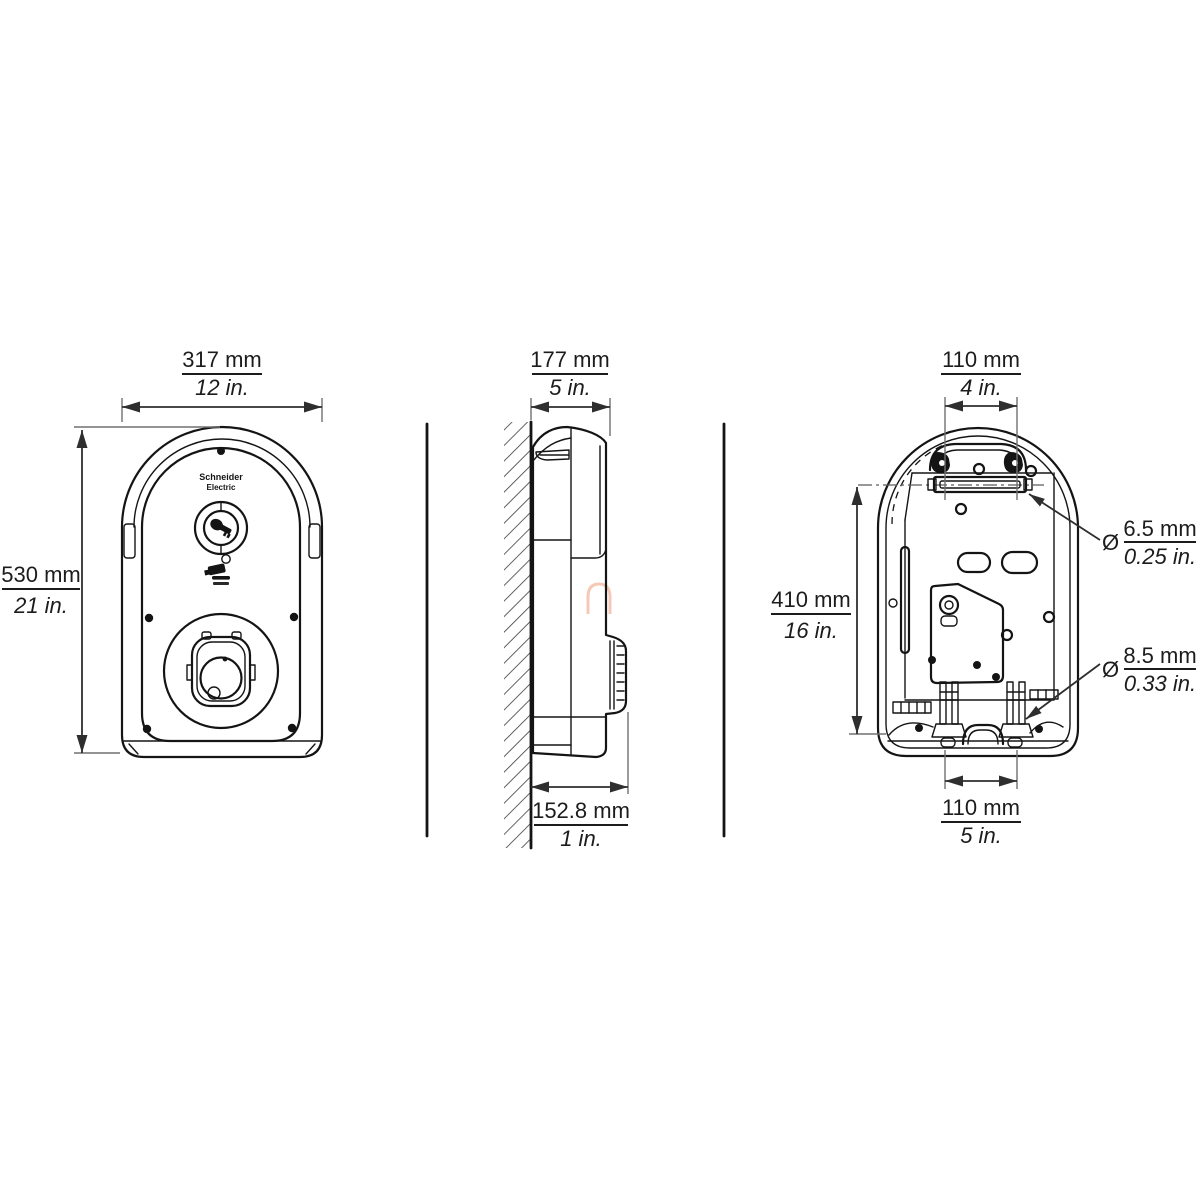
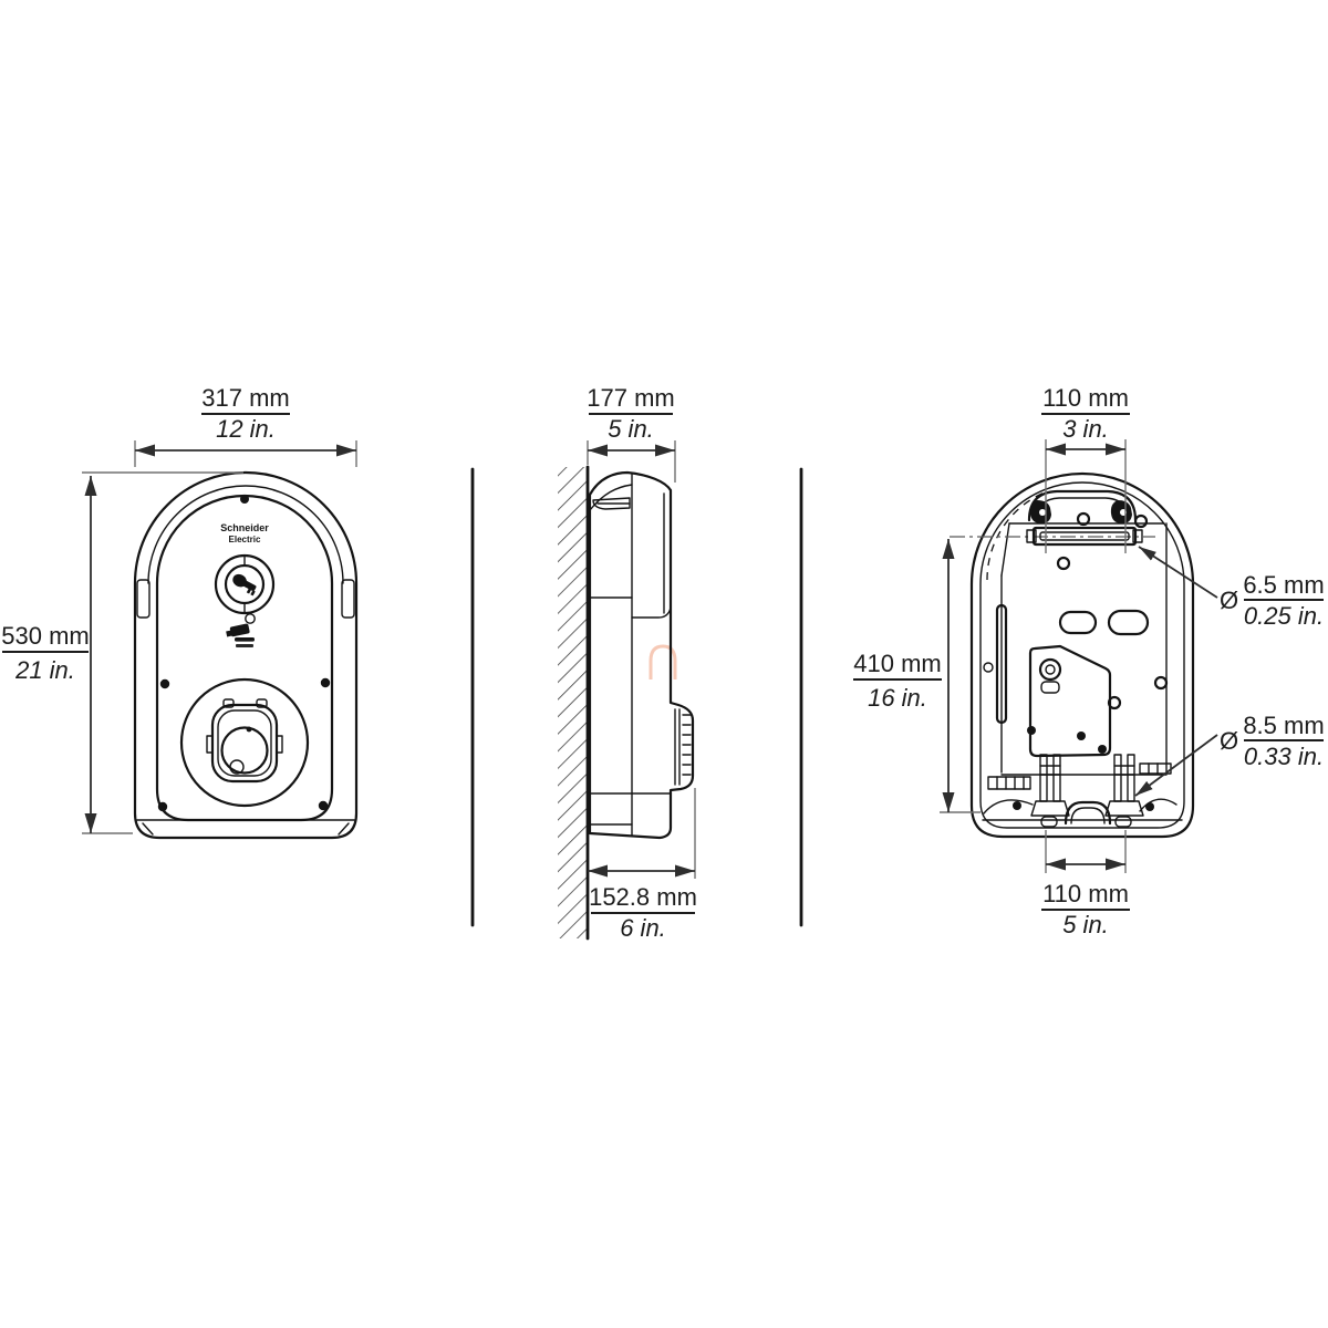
  Schneider
  Electric
  317 mm
  12 in.
  530 mm
  21 in.
  177 mm
  5 in.
  152.8 mm
- 1 in.
+ 6 in.
  110 mm
- 4 in.
+ 3 in.
  410 mm
  16 in.
  110 mm
  5 in.
  Ø
  6.5 mm
  0.25 in.
  Ø
  8.5 mm
  0.33 in.
